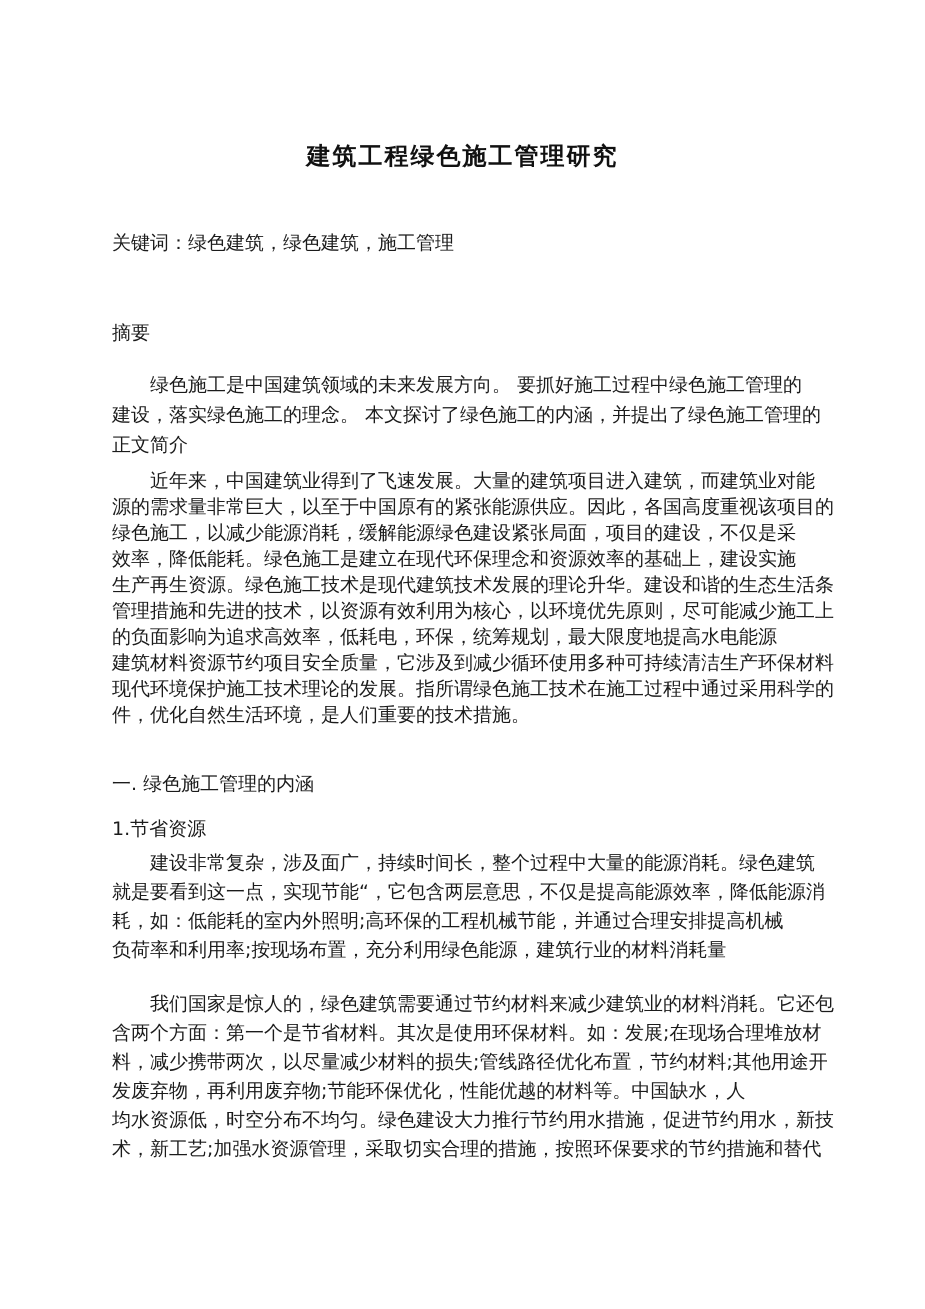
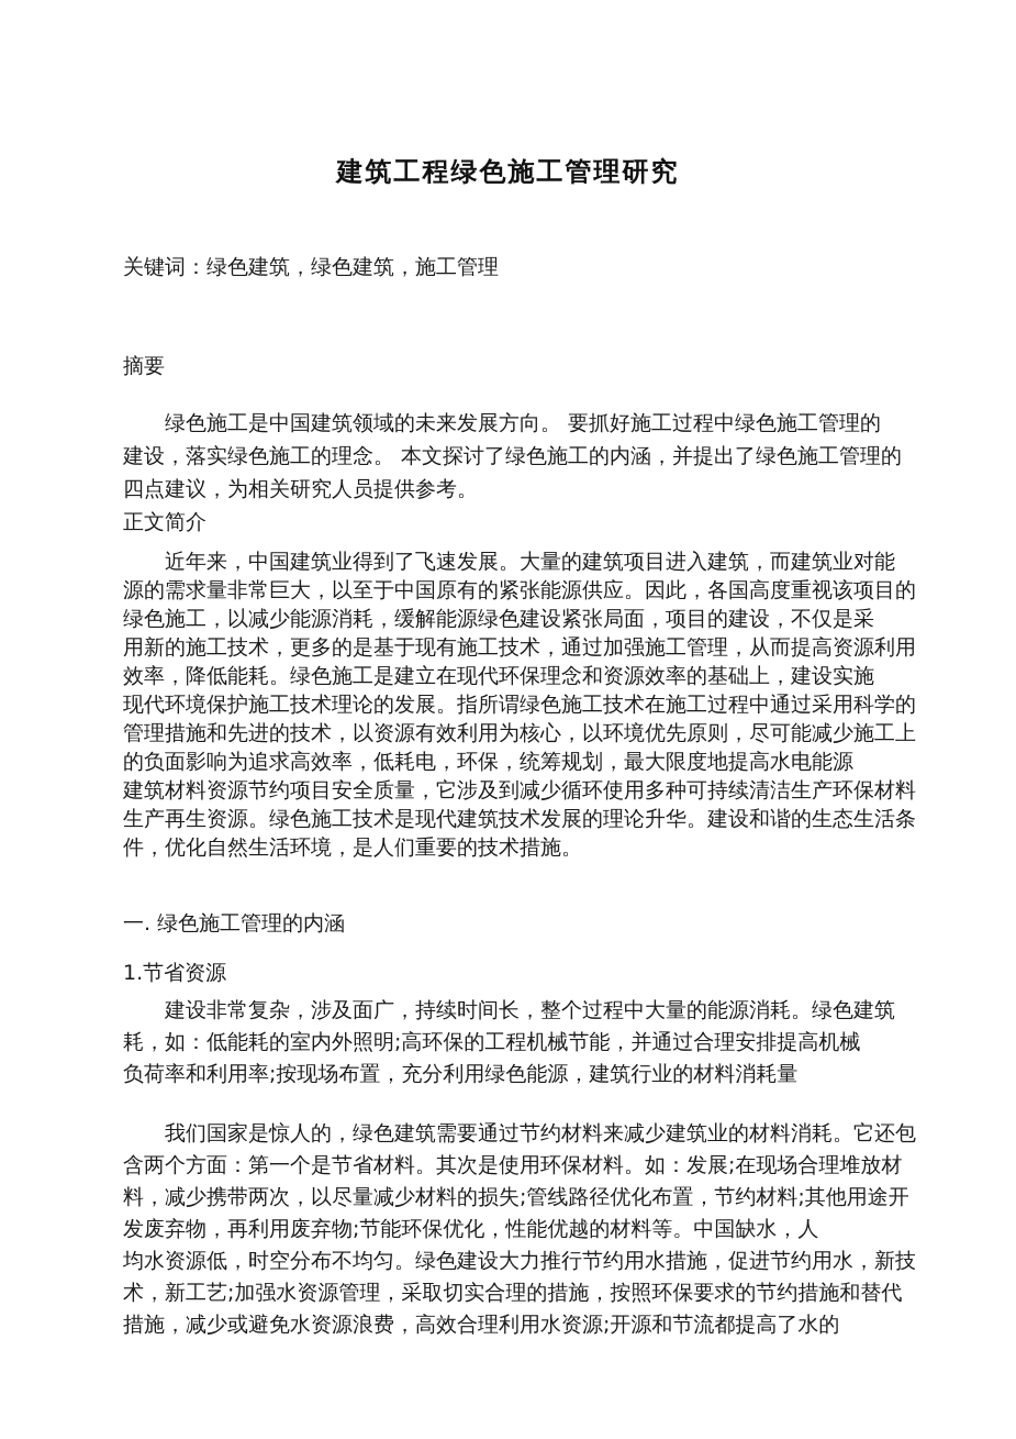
  建筑工程绿色施工管理研究
  关键词：绿色建筑，绿色建筑，施工管理
  摘要
  绿色施工是中国建筑领域的未来发展方向。 要抓好施工过程中绿色施工管理的
  建设，落实绿色施工的理念。 本文探讨了绿色施工的内涵，并提出了绿色施工管理的
+ 四点建议，为相关研究人员提供参考。
  正文简介
  近年来，中国建筑业得到了飞速发展。大量的建筑项目进入建筑，而建筑业对能
  源的需求量非常巨大，以至于中国原有的紧张能源供应。因此，各国高度重视该项目的
  绿色施工，以减少能源消耗，缓解能源绿色建设紧张局面，项目的建设，不仅是采
+ 用新的施工技术，更多的是基于现有施工技术，通过加强施工管理，从而提高资源利用
  效率，降低能耗。绿色施工是建立在现代环保理念和资源效率的基础上，建设实施
- 生产再生资源。绿色施工技术是现代建筑技术发展的理论升华。建设和谐的生态生活条
+ 现代环境保护施工技术理论的发展。指所谓绿色施工技术在施工过程中通过采用科学的
  管理措施和先进的技术，以资源有效利用为核心，以环境优先原则，尽可能减少施工上
  的负面影响为追求高效率，低耗电，环保，统筹规划，最大限度地提高水电能源
  建筑材料资源节约项目安全质量，它涉及到减少循环使用多种可持续清洁生产环保材料
- 现代环境保护施工技术理论的发展。指所谓绿色施工技术在施工过程中通过采用科学的
+ 生产再生资源。绿色施工技术是现代建筑技术发展的理论升华。建设和谐的生态生活条
  件，优化自然生活环境，是人们重要的技术措施。
  一. 绿色施工管理的内涵
  1.节省资源
  建设非常复杂，涉及面广，持续时间长，整个过程中大量的能源消耗。绿色建筑
- 就是要看到这一点，实现节能“，它包含两层意思，不仅是提高能源效率，降低能源消
  耗，如：低能耗的室内外照明;高环保的工程机械节能，并通过合理安排提高机械
  负荷率和利用率;按现场布置，充分利用绿色能源，建筑行业的材料消耗量
  我们国家是惊人的，绿色建筑需要通过节约材料来减少建筑业的材料消耗。它还包
  含两个方面：第一个是节省材料。其次是使用环保材料。如：发展;在现场合理堆放材
  料，减少携带两次，以尽量减少材料的损失;管线路径优化布置，节约材料;其他用途开
  发废弃物，再利用废弃物;节能环保优化，性能优越的材料等。中国缺水，人
  均水资源低，时空分布不均匀。绿色建设大力推行节约用水措施，促进节约用水，新技
  术，新工艺;加强水资源管理，采取切实合理的措施，按照环保要求的节约措施和替代
+ 措施，减少或避免水资源浪费，高效合理利用水资源;开源和节流都提高了水的
